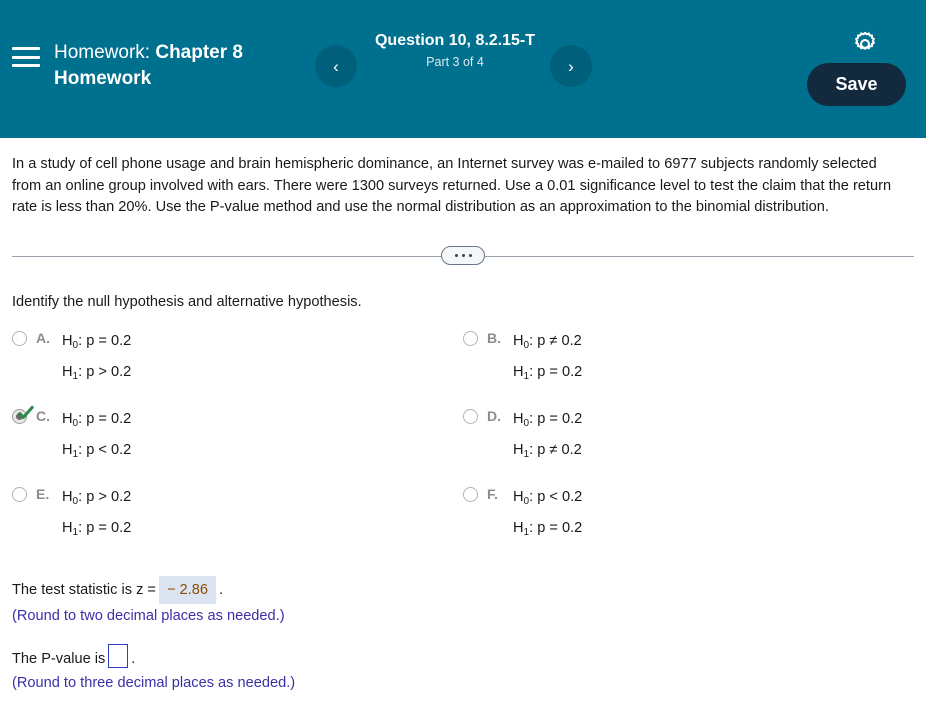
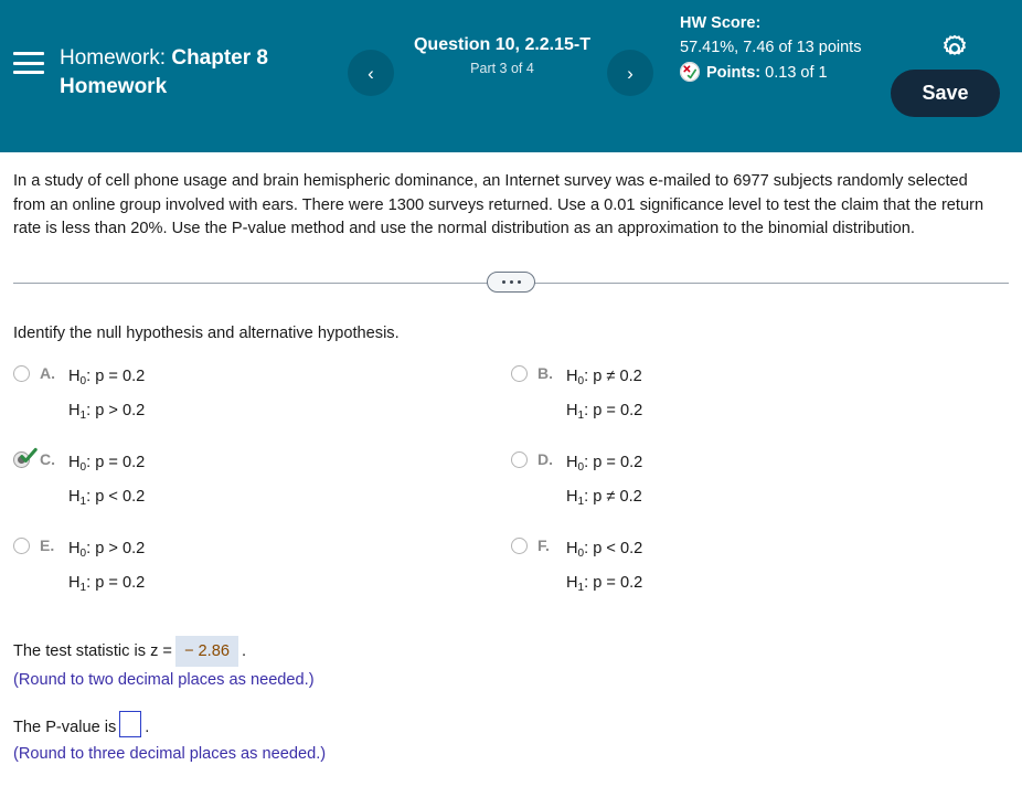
  Homework: Chapter 8 Homework
  ‹
- Question 10, 8.2.15-T
+ Question 10, 2.2.15-T
  Part 3 of 4
  ›
+ HW Score:
+ 57.41%, 7.46 of 13 points
+ Points: 0.13 of 1
  Save
  In a study of cell phone usage and brain hemispheric dominance, an Internet survey was e-mailed to 6977 subjects randomly selected from an online group involved with ears. There were 1300 surveys returned. Use a 0.01 significance level to test the claim that the return rate is less than 20%. Use the P-value method and use the normal distribution as an approximation to the binomial distribution.
  Identify the null hypothesis and alternative hypothesis.
  A.
  H0: p = 0.2
  H1: p > 0.2
  B.
  H0: p ≠ 0.2
  H1: p = 0.2
  C.
  H0: p = 0.2
  H1: p < 0.2
  D.
  H0: p = 0.2
  H1: p ≠ 0.2
  E.
  H0: p > 0.2
  H1: p = 0.2
  F.
  H0: p < 0.2
  H1: p = 0.2
  The test statistic is z = − 2.86 .
  (Round to two decimal places as needed.)
  The P-value is .
  (Round to three decimal places as needed.)
